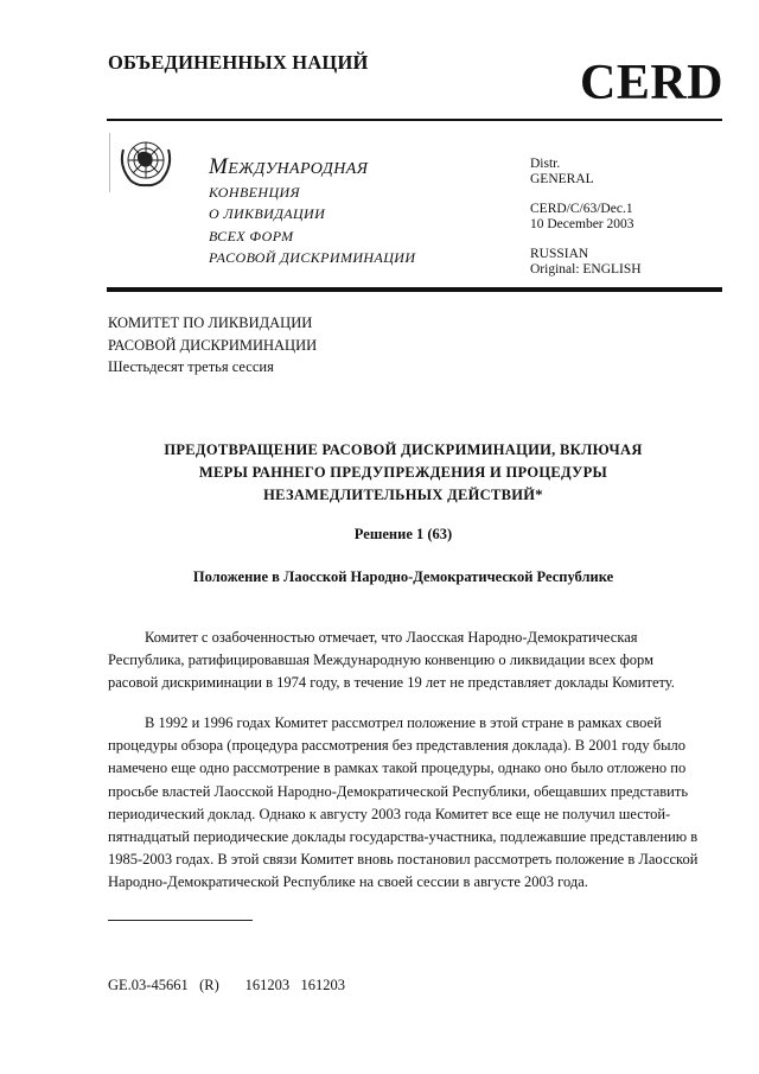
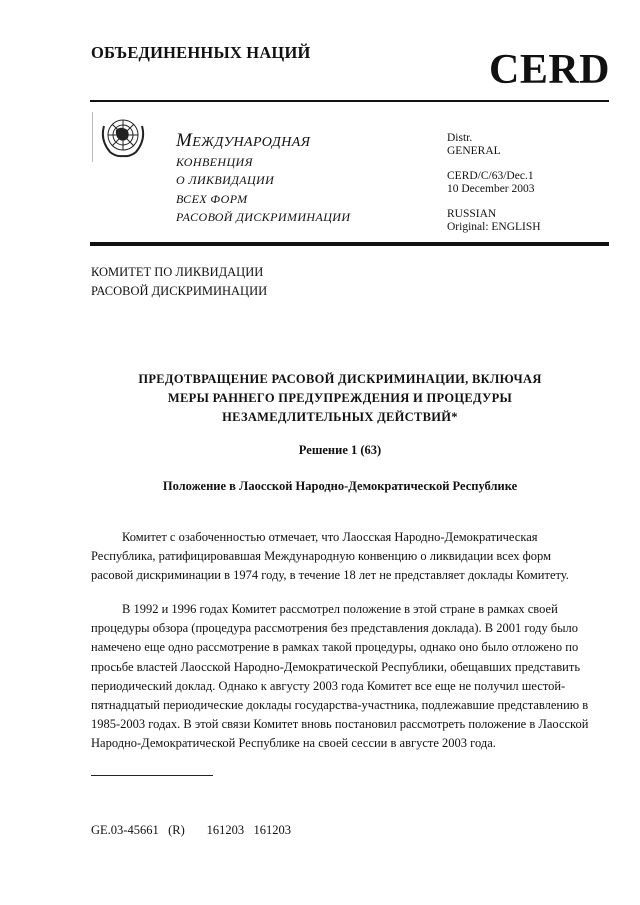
  ОБЪЕДИНЕННЫХ НАЦИЙ
  CERD
  МЕЖДУНАРОДНАЯ
  КОНВЕНЦИЯ
  О ЛИКВИДАЦИИ
  ВСЕХ ФОРМ
  РАСОВОЙ ДИСКРИМИНАЦИИ
  Distr.
  GENERAL
  CERD/C/63/Dec.1
  10 December 2003
  RUSSIAN
  Original: ENGLISH
  КОМИТЕТ ПО ЛИКВИДАЦИИ
  РАСОВОЙ ДИСКРИМИНАЦИИ
- Шестьдесят третья сессия
  ПРЕДОТВРАЩЕНИЕ РАСОВОЙ ДИСКРИМИНАЦИИ, ВКЛЮЧАЯ
  МЕРЫ РАННЕГО ПРЕДУПРЕЖДЕНИЯ И ПРОЦЕДУРЫ
  НЕЗАМЕДЛИТЕЛЬНЫХ ДЕЙСТВИЙ*
  Решение 1 (63)
  Положение в Лаосской Народно-Демократической Республике
- Комитет с озабоченностью отмечает, что Лаосская Народно-Демократическая Республика, ратифицировавшая Международную конвенцию о ликвидации всех форм расовой дискриминации в 1974 году, в течение 19 лет не представляет доклады Комитету.
+ Комитет с озабоченностью отмечает, что Лаосская Народно-Демократическая Республика, ратифицировавшая Международную конвенцию о ликвидации всех форм расовой дискриминации в 1974 году, в течение 18 лет не представляет доклады Комитету.
  В 1992 и 1996 годах Комитет рассмотрел положение в этой стране в рамках своей процедуры обзора (процедура рассмотрения без представления доклада). В 2001 году было намечено еще одно рассмотрение в рамках такой процедуры, однако оно было отложено по просьбе властей Лаосской Народно-Демократической Республики, обещавших представить периодический доклад. Однако к августу 2003 года Комитет все еще не получил шестой-пятнадцатый периодические доклады государства-участника, подлежавшие представлению в 1985-2003 годах. В этой связи Комитет вновь постановил рассмотреть положение в Лаосской Народно-Демократической Республике на своей сессии в августе 2003 года.
  GE.03-45661 (R) 161203 161203
